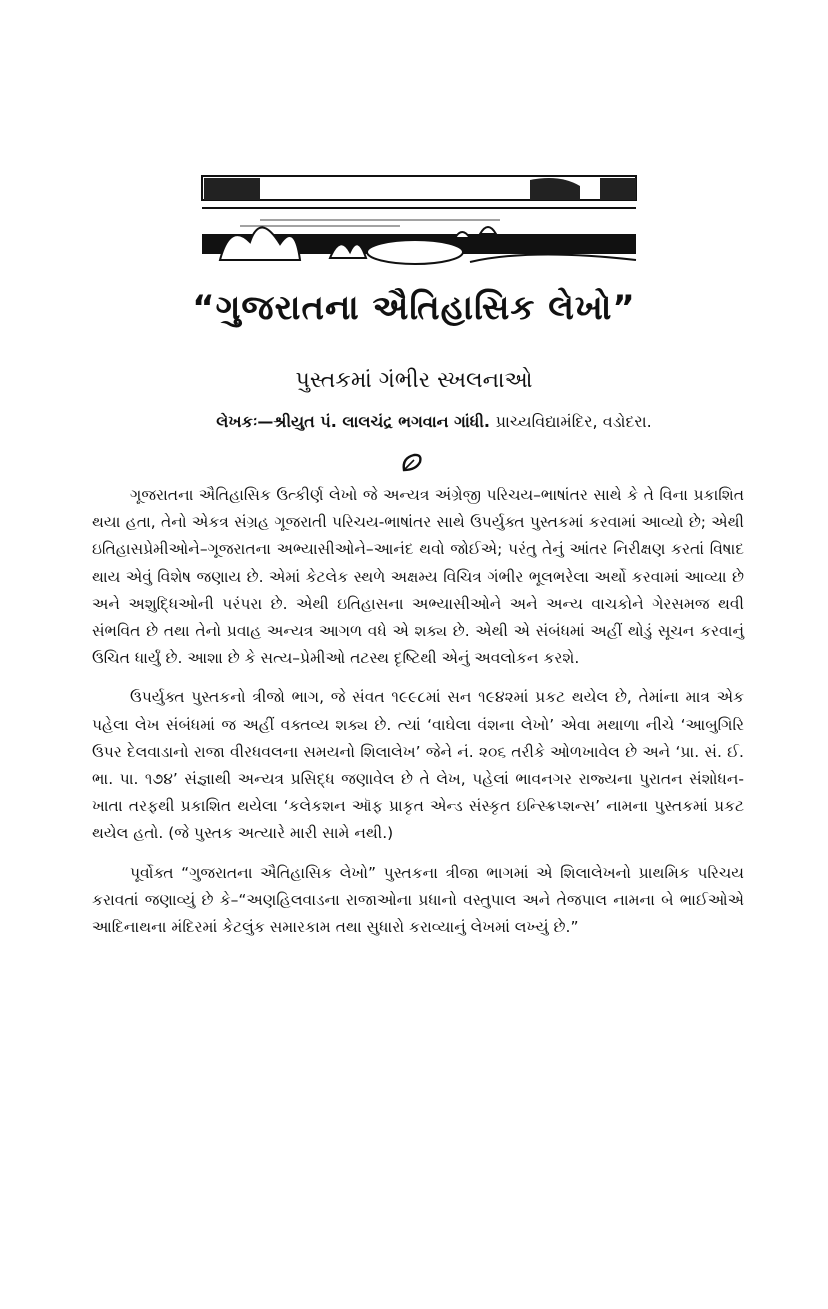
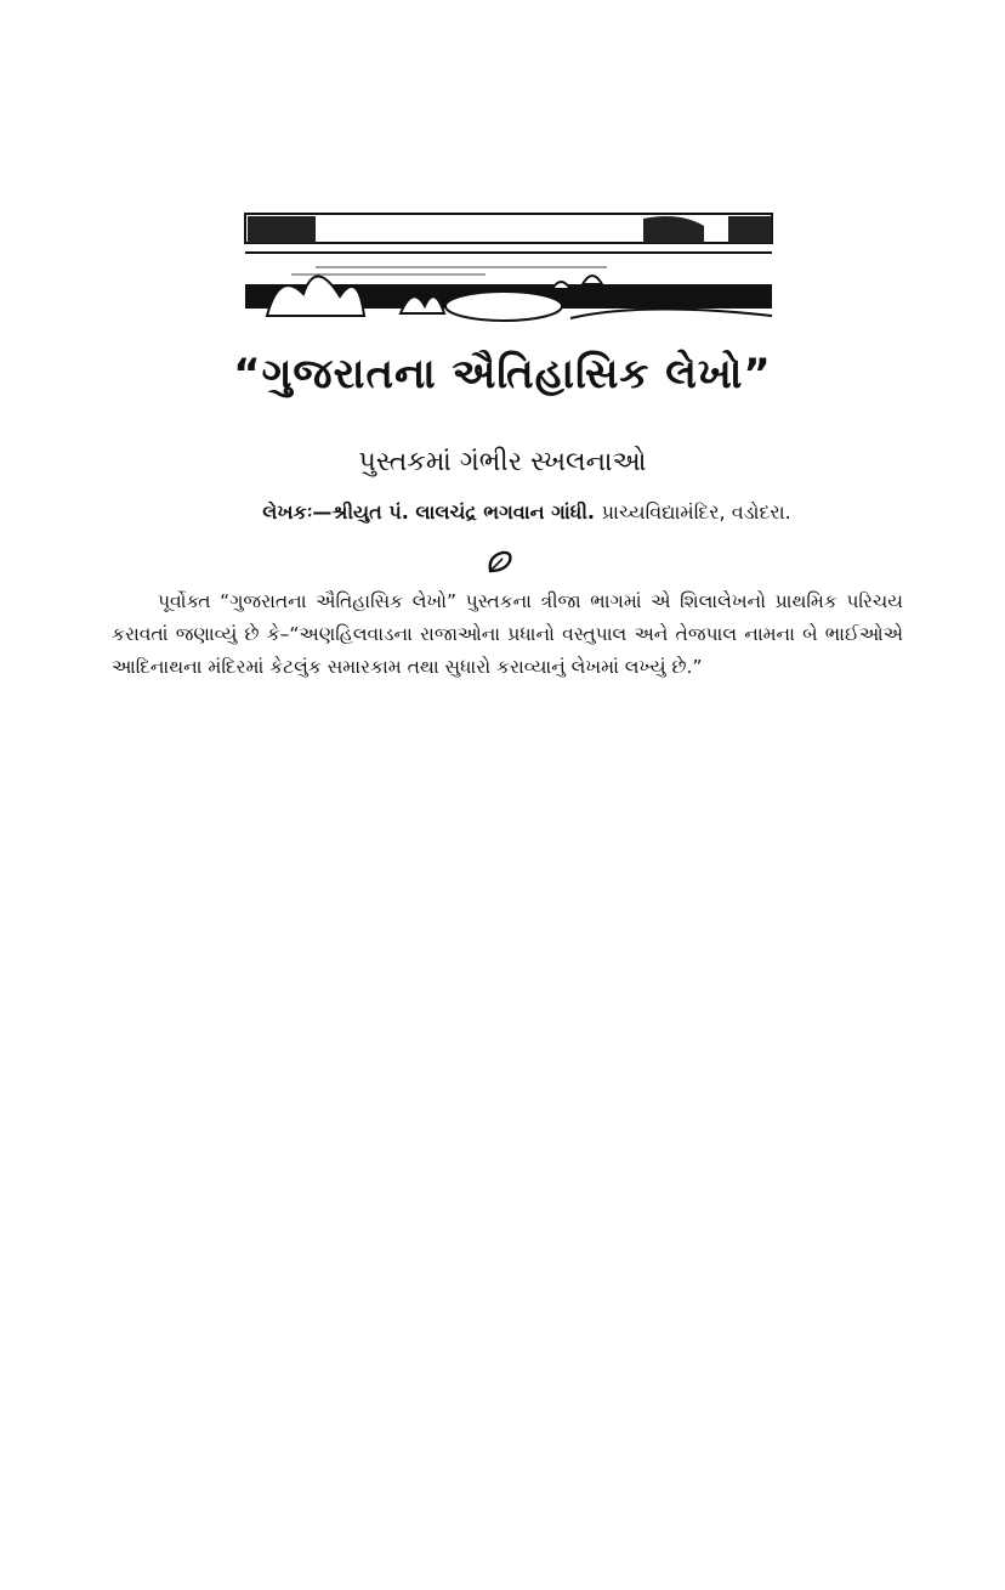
  “ગુજરાતના ઐતિહાસિક લેખો”
  પુસ્તકમાં ગંભીર સ્ખલનાઓ
  લેખકઃ—શ્રીયુત પં. લાલચંદ્ર ભગવાન ગાંધી. પ્રાચ્યવિદ્યામંદિર, વડોદરા.
- ગૂજરાતના ઐતિહાસિક ઉત્કીર્ણ લેખો જે અન્યત્ર અંગ્રેજી પરિચય–ભાષાંતર સાથે કે તે વિના પ્રકાશિત થયા હતા, તેનો એકત્ર સંગ્રહ ગૂજરાતી પરિચય-ભાષાંતર સાથે ઉપર્યુક્ત પુસ્તકમાં કરવામાં આવ્યો છે; એથી ઇતિહાસપ્રેમીઓને–ગૂજરાતના અભ્યાસીઓને–આનંદ થવો જોઈએ; પરંતુ તેનું આંતર નિરીક્ષણ કરતાં વિષાદ થાય એવું વિશેષ જણાય છે. એમાં કેટલેક સ્થળે અક્ષમ્ય વિચિત્ર ગંભીર ભૂલભરેલા અર્થો કરવામાં આવ્યા છે અને અશુદ્ધિઓની પરંપરા છે. એથી ઇતિહાસના અભ્યાસીઓને અને અન્ય વાચકોને ગેરસમજ થવી સંભવિત છે તથા તેનો પ્રવાહ અન્યત્ર આગળ વધે એ શક્ય છે. એથી એ સંબંધમાં અહીં થોડું સૂચન કરવાનું ઉચિત ધાર્યું છે. આશા છે કે સત્ય–પ્રેમીઓ તટસ્થ દૃષ્ટિથી એનું અવલોકન કરશે.
- ઉપર્યુક્ત પુસ્તકનો ત્રીજો ભાગ, જે સંવત ૧૯૯૮માં સન ૧૯૪૨માં પ્રકટ થયેલ છે, તેમાંના માત્ર એક પહેલા લેખ સંબંધમાં જ અહીં વક્તવ્ય શક્ય છે. ત્યાં ‘વાઘેલા વંશના લેખો’ એવા મથાળા નીચે ‘આબુગિરિ ઉપર દેલવાડાનો રાજા વીરધવલના સમયનો શિલાલેખ’ જેને નં. ૨૦૬ તરીકે ઓળખાવેલ છે અને ‘પ્રા. સં. ઈ. ભા. પા. ૧૭૪’ સંજ્ઞાથી અન્યત્ર પ્રસિદ્ધ જણાવેલ છે તે લેખ, પહેલાં ભાવનગર રાજ્યના પુરાતન સંશોધન-ખાતા તરફથી પ્રકાશિત થયેલા ‘કલેકશન ઑફ પ્રાકૃત એન્ડ સંસ્કૃત ઇન્સ્ક્રિપ્શન્સ’ નામના પુસ્તકમાં પ્રકટ થયેલ હતો. (જે પુસ્તક અત્યારે મારી સામે નથી.)
  પૂર્વોક્ત “ગુજરાતના ઐતિહાસિક લેખો” પુસ્તકના ત્રીજા ભાગમાં એ શિલાલેખનો પ્રાથમિક પરિચય કરાવતાં જણાવ્યું છે કે–“અણહિલવાડના રાજાઓના પ્રધાનો વસ્તુપાલ અને તેજપાલ નામના બે ભાઈઓએ આદિનાથના મંદિરમાં કેટલુંક સમારકામ તથા સુધારો કરાવ્યાનું લેખમાં લખ્યું છે.”
